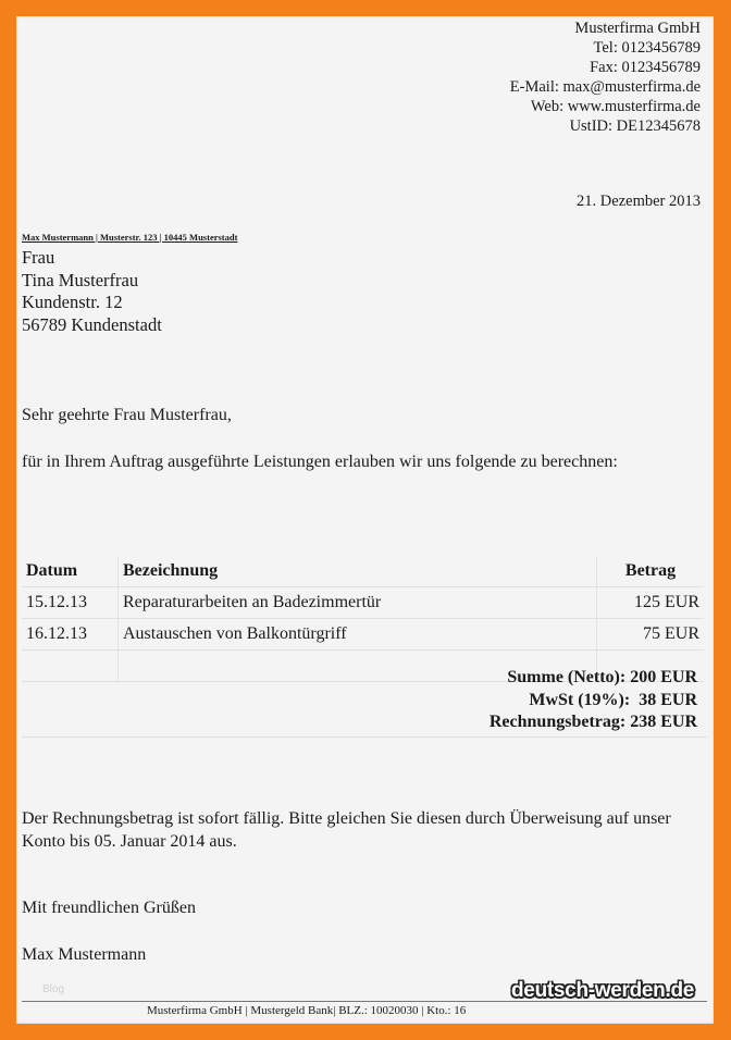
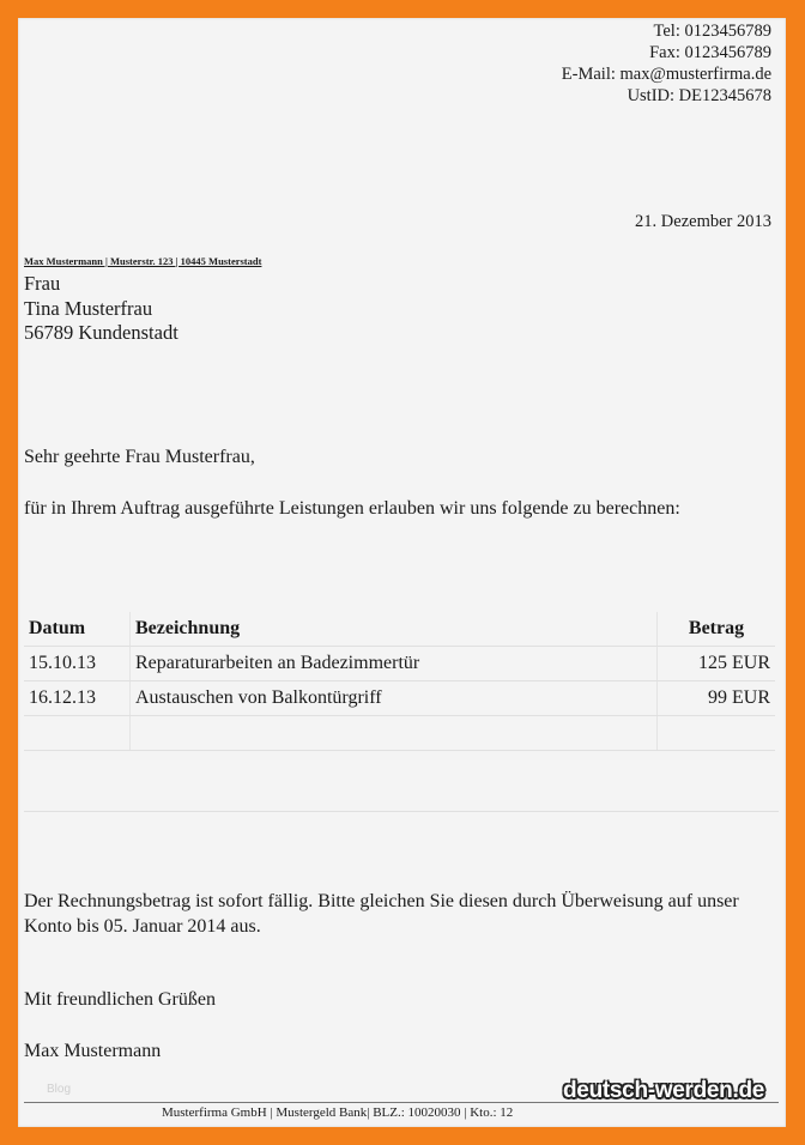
- Musterfirma GmbH
  Tel: 0123456789
  Fax: 0123456789
  E-Mail: max@musterfirma.de
- Web: www.musterfirma.de
  UstID: DE12345678
  21. Dezember 2013
  Max Mustermann | Musterstr. 123 | 10445 Musterstadt
  Frau
  Tina Musterfrau
- Kundenstr. 12
  56789 Kundenstadt
  Sehr geehrte Frau Musterfrau,
  für in Ihrem Auftrag ausgeführte Leistungen erlauben wir uns folgende zu berechnen:
  Datum	Bezeichnung	Betrag
- 15.12.13	Reparaturarbeiten an Badezimmertür	125 EUR
+ 15.10.13	Reparaturarbeiten an Badezimmertür	125 EUR
- 16.12.13	Austauschen von Balkontürgriff	75 EUR
+ 16.12.13	Austauschen von Balkontürgriff	99 EUR
- Summe (Netto): 200 EUR
- MwSt (19%): 38 EUR
- Rechnungsbetrag: 238 EUR
  Der Rechnungsbetrag ist sofort fällig. Bitte gleichen Sie diesen durch Überweisung auf unser Konto bis 05. Januar 2014 aus.
  Mit freundlichen Grüßen
  Max Mustermann
  Blog
- Musterfirma GmbH | Mustergeld Bank| BLZ.: 10020030 | Kto.: 16
+ Musterfirma GmbH | Mustergeld Bank| BLZ.: 10020030 | Kto.: 12
  deutsch-werden.de
